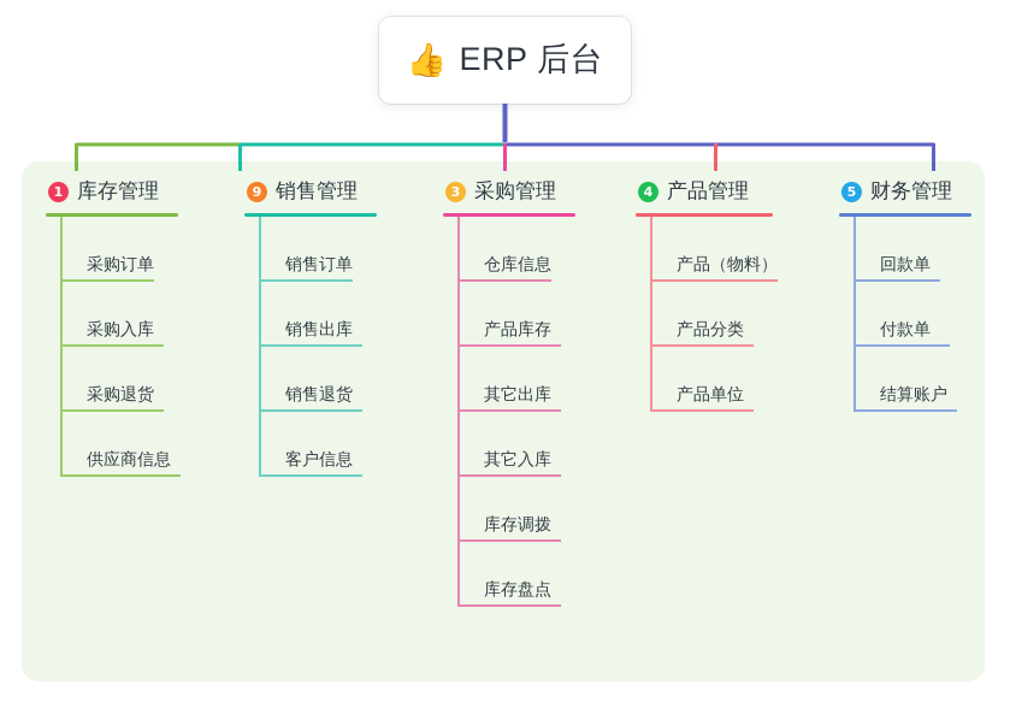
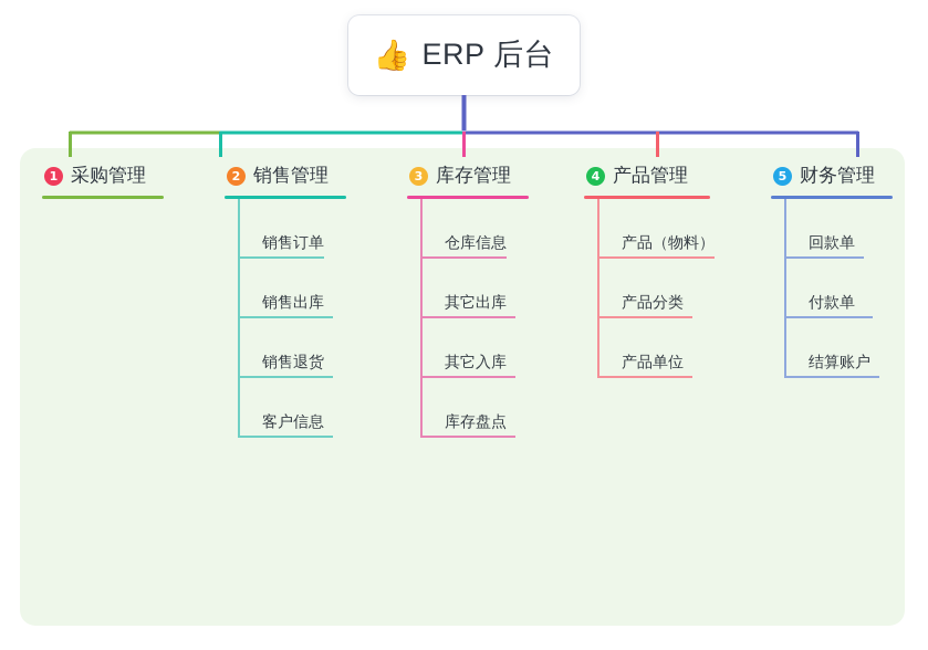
  👍
  ERP 后台
  1
- 库存管理
+ 采购管理
- 采购订单
- 采购入库
- 采购退货
- 供应商信息
- 9
+ 2
  销售管理
  销售订单
  销售出库
  销售退货
  客户信息
  3
- 采购管理
+ 库存管理
  仓库信息
- 产品库存
  其它出库
  其它入库
- 库存调拨
  库存盘点
  4
  产品管理
  产品（物料）
  产品分类
  产品单位
  5
  财务管理
  回款单
  付款单
  结算账户
